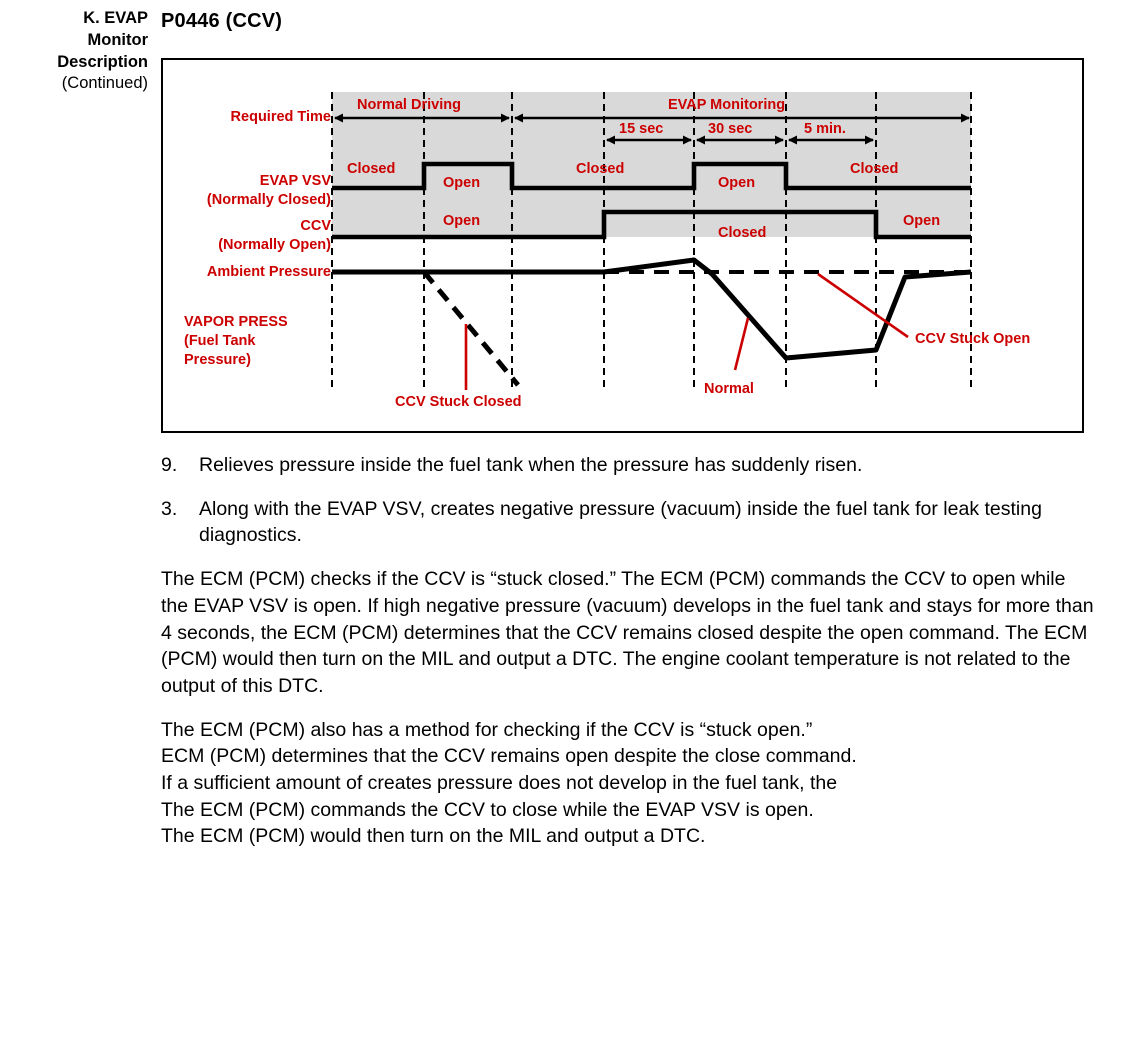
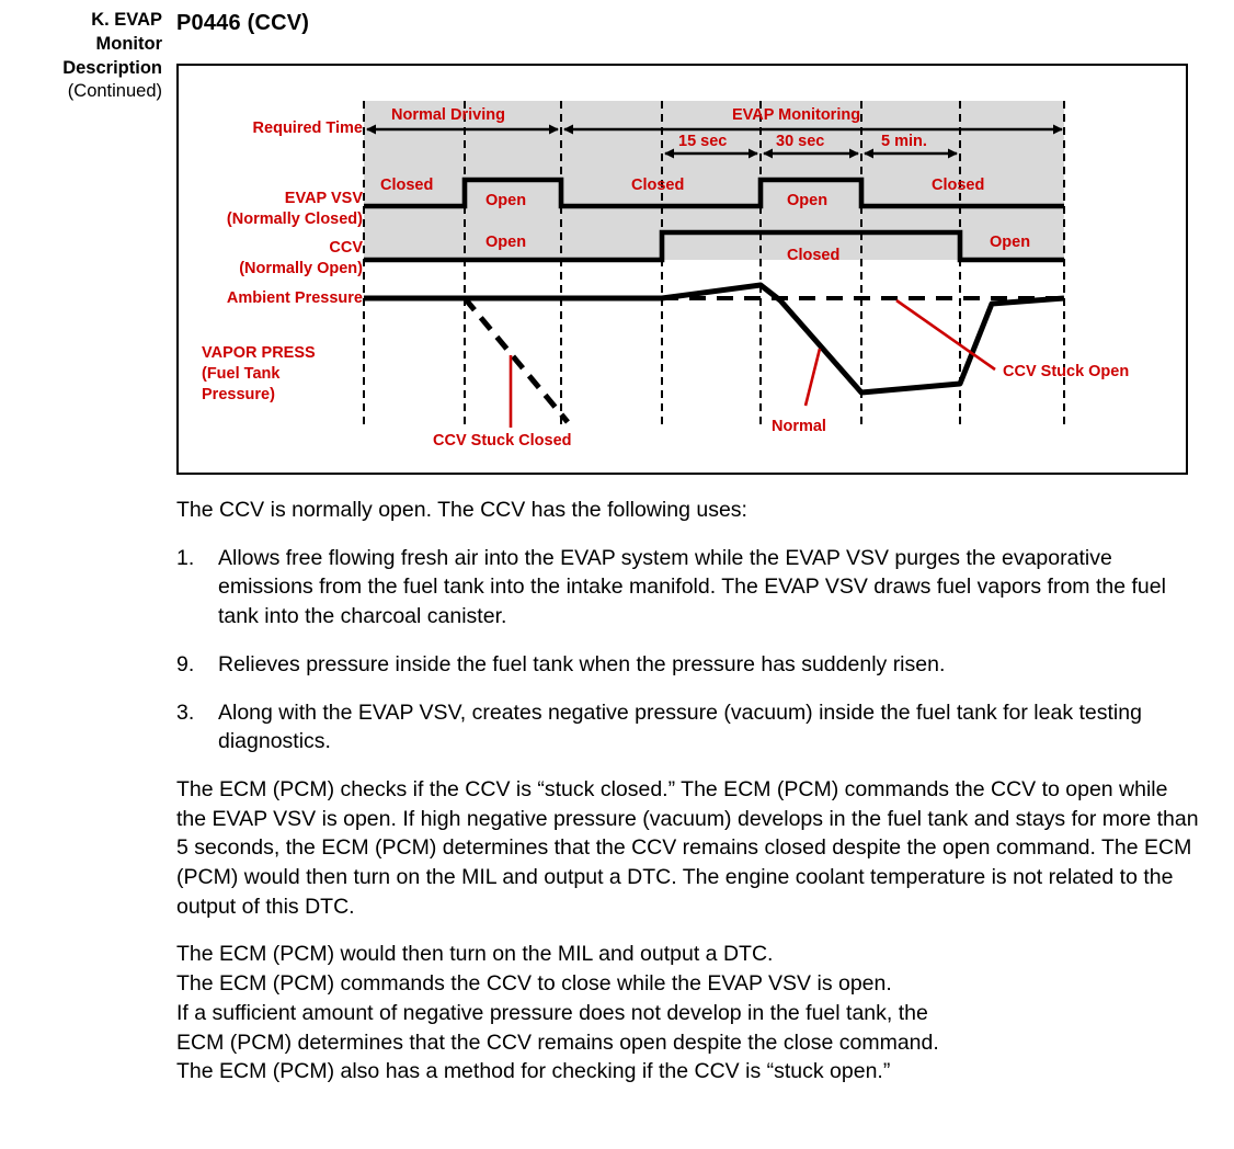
  K. EVAP
  Monitor
  Description
  (Continued)
  P0446 (CCV)
  Required Time
  EVAP VSV
  (Normally Closed)
  CCV
  (Normally Open)
  Ambient Pressure
  VAPOR PRESS
  (Fuel Tank
  Pressure)
  Normal Driving
  EVAP Monitoring
  15 sec
  30 sec
  5 min.
  Closed
  Open
  Closed
  Open
  Closed
  Open
  Closed
  Open
  CCV Stuck Closed
  Normal
  CCV Stuck Open
+ The CCV is normally open. The CCV has the following uses:
+ 1.
+ Allows free flowing fresh air into the EVAP system while the EVAP VSV purges the evaporative emissions from the fuel tank into the intake manifold. The EVAP VSV draws fuel vapors from the fuel tank into the charcoal canister.
  9.
  Relieves pressure inside the fuel tank when the pressure has suddenly risen.
  3.
  Along with the EVAP VSV, creates negative pressure (vacuum) inside the fuel tank for leak testing diagnostics.
- The ECM (PCM) checks if the CCV is “stuck closed.” The ECM (PCM) commands the CCV to open while the EVAP VSV is open. If high negative pressure (vacuum) develops in the fuel tank and stays for more than 4 seconds, the ECM (PCM) determines that the CCV remains closed despite the open command. The ECM (PCM) would then turn on the MIL and output a DTC. The engine coolant temperature is not related to the output of this DTC.
+ The ECM (PCM) checks if the CCV is “stuck closed.” The ECM (PCM) commands the CCV to open while the EVAP VSV is open. If high negative pressure (vacuum) develops in the fuel tank and stays for more than 5 seconds, the ECM (PCM) determines that the CCV remains closed despite the open command. The ECM (PCM) would then turn on the MIL and output a DTC. The engine coolant temperature is not related to the output of this DTC.
- The ECM (PCM) also has a method for checking if the CCV is “stuck open.”
+ The ECM (PCM) would then turn on the MIL and output a DTC.
- ECM (PCM) determines that the CCV remains open despite the close command.
+ The ECM (PCM) commands the CCV to close while the EVAP VSV is open.
- If a sufficient amount of creates pressure does not develop in the fuel tank, the
+ If a sufficient amount of negative pressure does not develop in the fuel tank, the
- The ECM (PCM) commands the CCV to close while the EVAP VSV is open.
+ ECM (PCM) determines that the CCV remains open despite the close command.
- The ECM (PCM) would then turn on the MIL and output a DTC.
+ The ECM (PCM) also has a method for checking if the CCV is “stuck open.”
